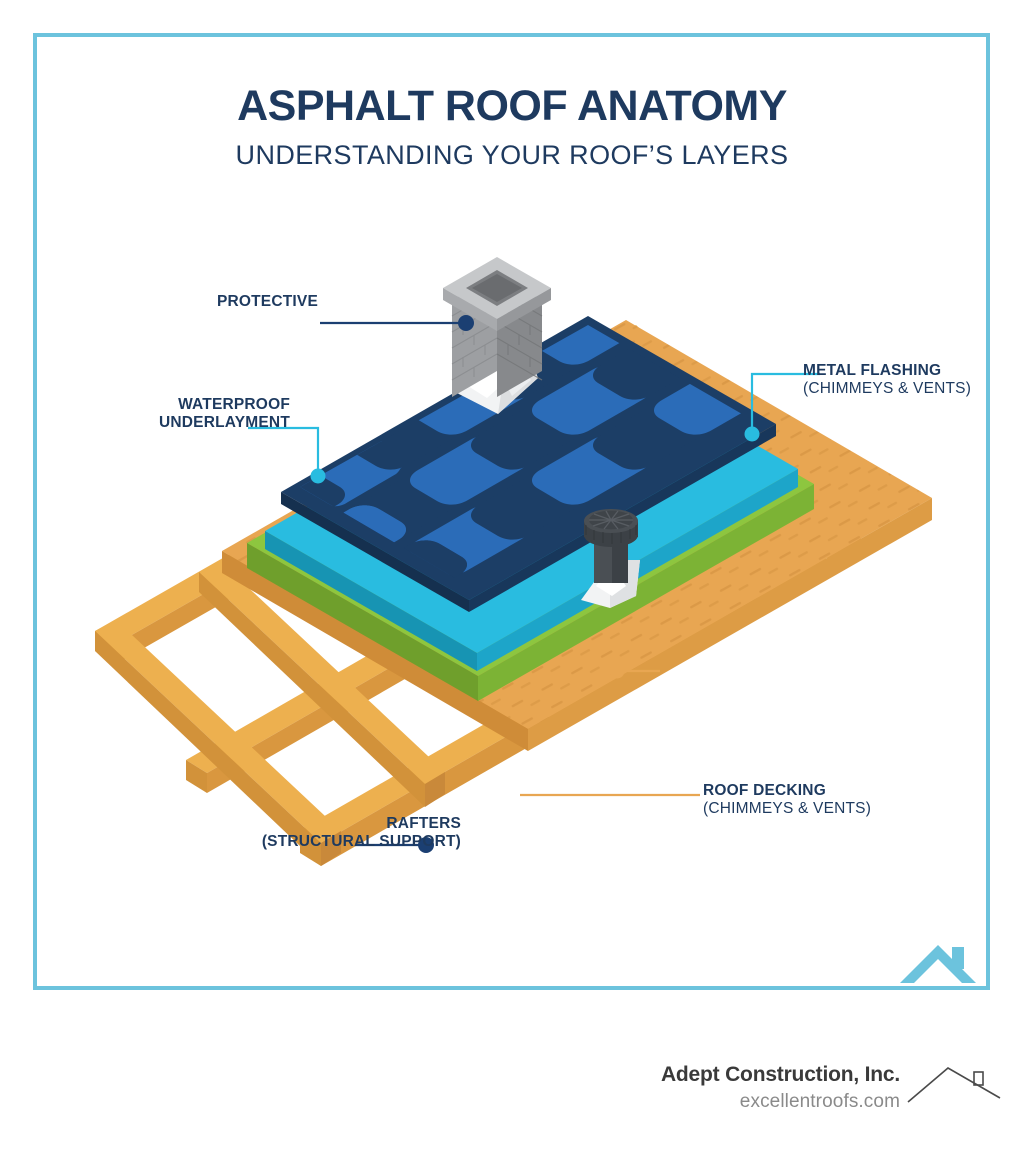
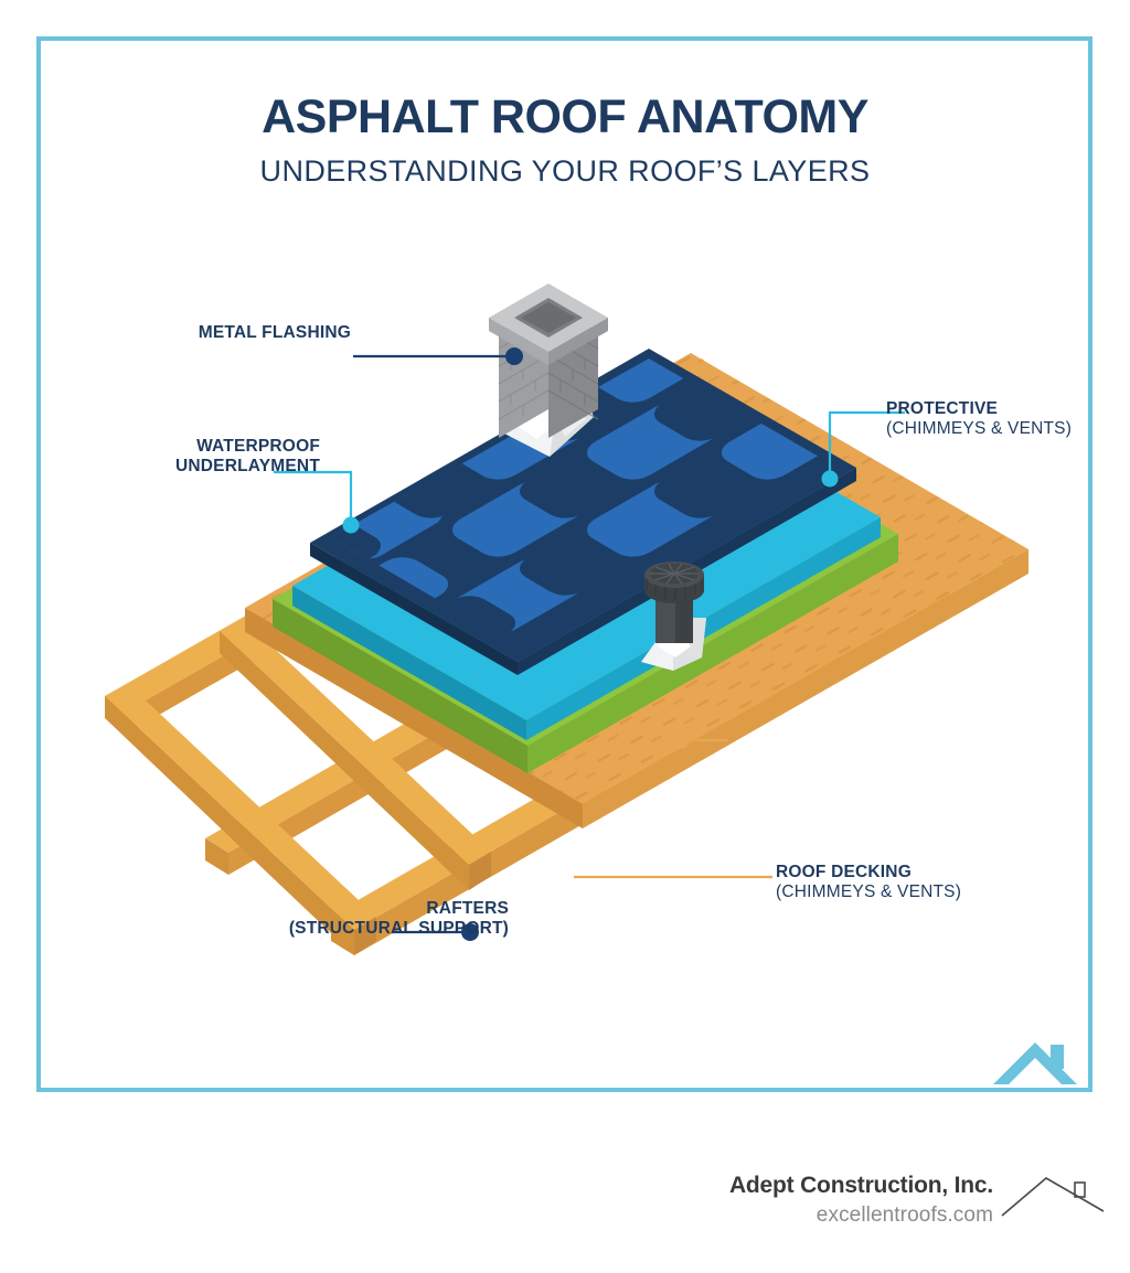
  ASPHALT ROOF ANATOMY
  UNDERSTANDING YOUR ROOF’S LAYERS
- PROTECTIVE
+ METAL FLASHING
  WATERPROOF
  UNDERLAYMENT
- METAL FLASHING
+ PROTECTIVE
  (CHIMMEYS & VENTS)
  ROOF DECKING
  (CHIMMEYS & VENTS)
  RAFTERS
  (STRUCTURAL SUPPORT)
  Adept Construction, Inc.
  excellentroofs.com
